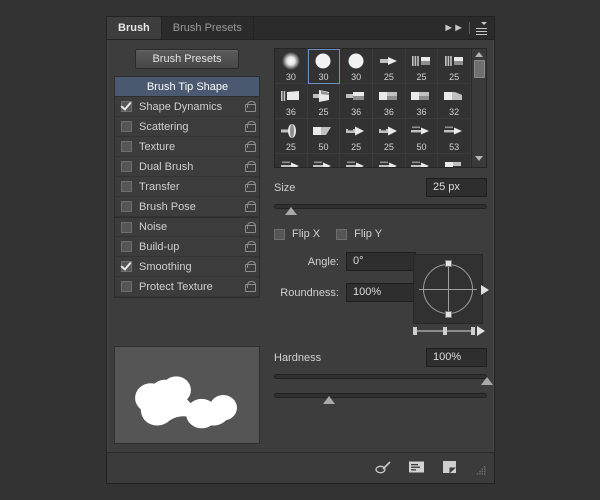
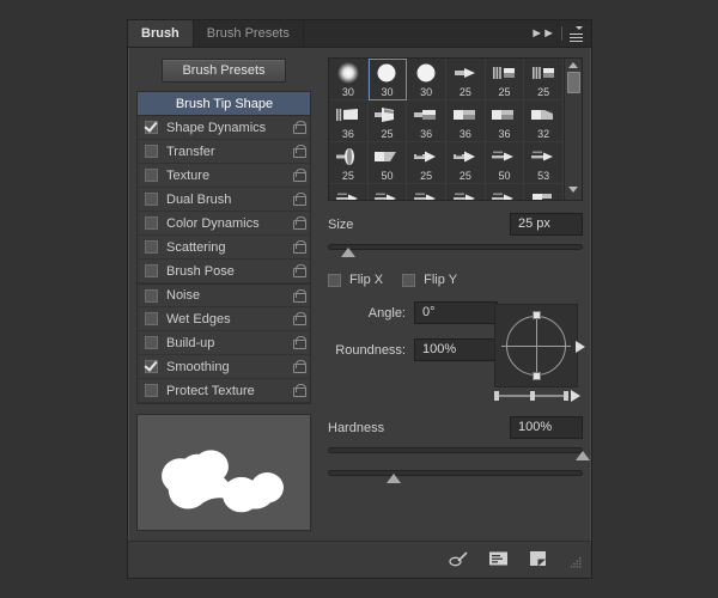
  Brush
  Brush Presets
  ►►
  Brush Presets
  Brush Tip Shape
  Shape Dynamics
- Scattering
+ Transfer
  Texture
  Dual Brush
+ Color Dynamics
- Transfer
+ Scattering
  Brush Pose
  Noise
+ Wet Edges
  Build-up
  Smoothing
  Protect Texture
  30
  30
  30
  25
  25
  25
  36
  25
  36
  36
  36
  32
  25
  50
  25
  25
  50
  53
  Size
  25 px
  Flip X
  Flip Y
  Angle:
  0°
  Roundness:
  100%
  Hardness
  100%
